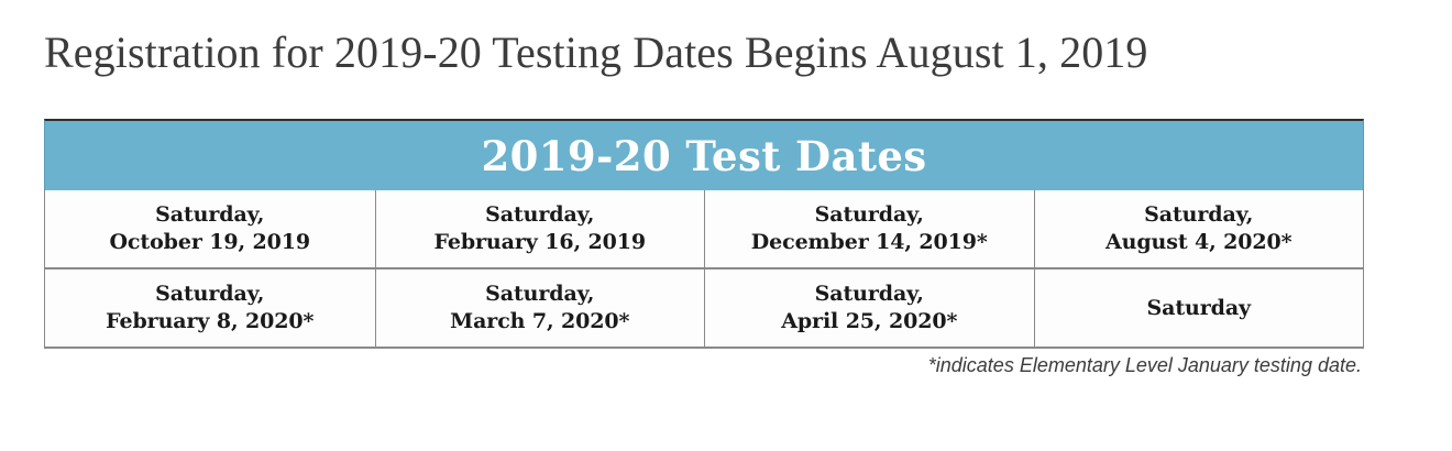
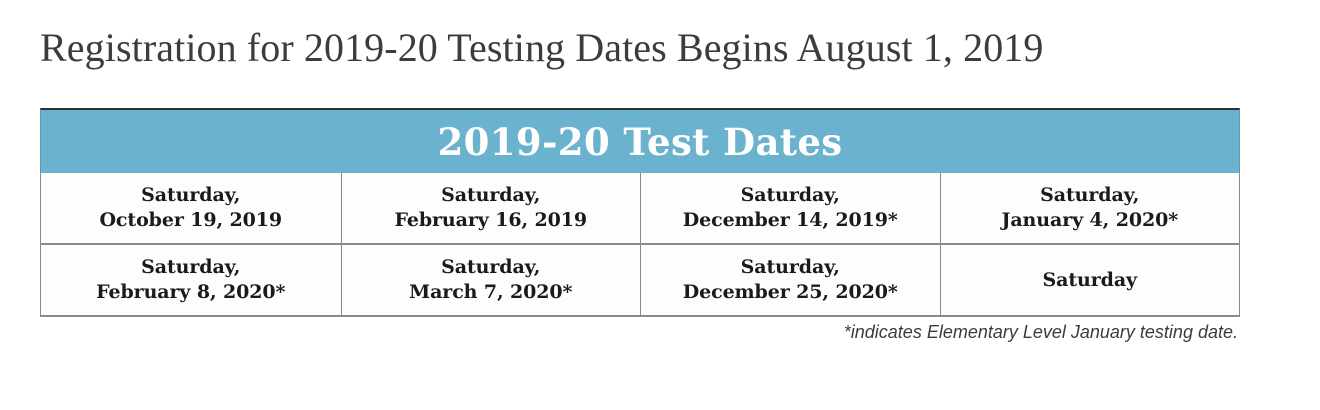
  Registration for 2019-20 Testing Dates Begins August 1, 2019
  2019-20 Test Dates
  Saturday,
  October 19, 2019
  Saturday,
  February 16, 2019
  Saturday,
  December 14, 2019*
  Saturday,
- August 4, 2020*
+ January 4, 2020*
  Saturday,
  February 8, 2020*
  Saturday,
  March 7, 2020*
  Saturday,
- April 25, 2020*
+ December 25, 2020*
  Saturday
  *indicates Elementary Level January testing date.
